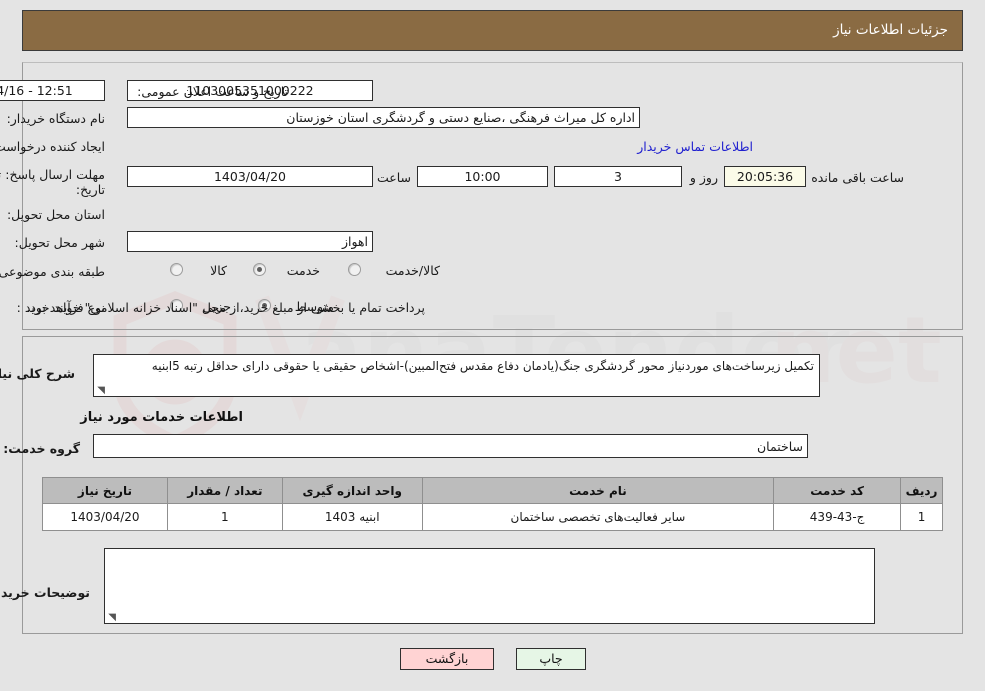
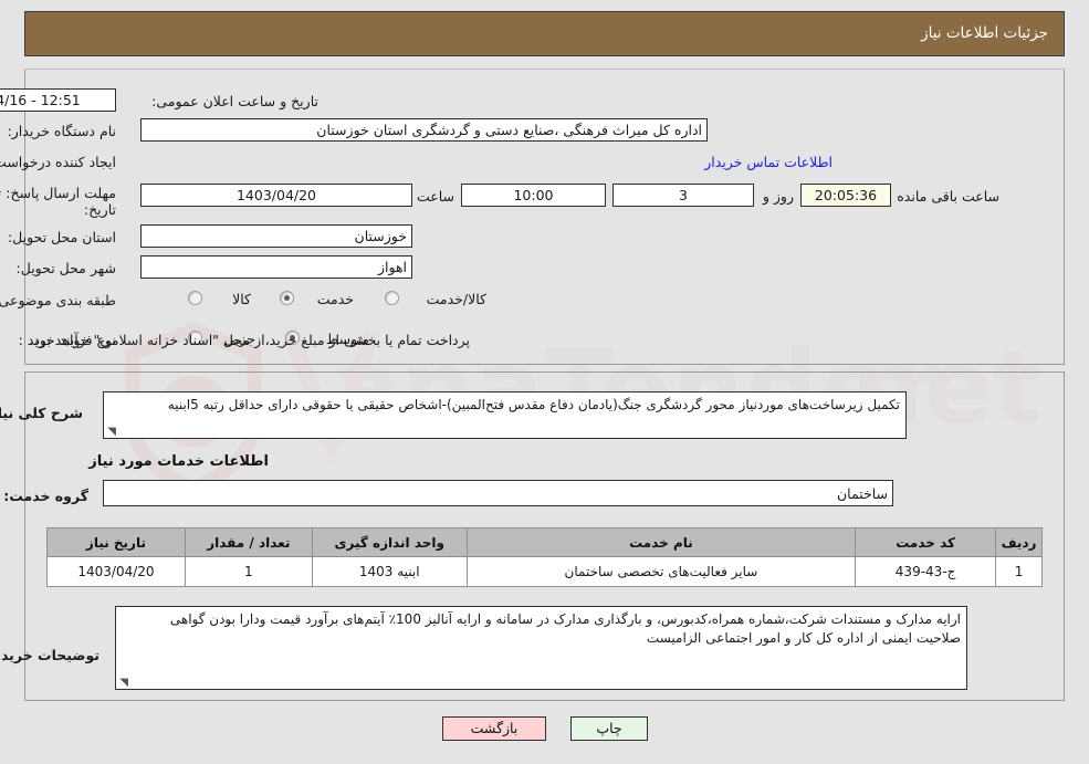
  anaTender
  .net
  جزئیات اطلاعات نیاز
- 1103005351000222
  تاریخ و ساعت اعلان عمومی:
  نام دستگاه خریدار:
  اداره کل میراث فرهنگی ،صنایع دستی و گردشگری استان خوزستان
  ایجاد کننده درخواست
  اطلاعات تماس خریدار
  مهلت ارسال پاسخ:
  تاریخ:
  1403/04/20
  ساعت
  10:00
  3
  روز و
  20:05:36
  ساعت باقی مانده
  استان محل تحویل:
+ خوزستان
  شهر محل تحویل:
  اهواز
  طبقه بندی موضوعی
  کالا
  خدمت
  کالا/خدمت
  نوع فرآیند خرید :
  جزیی
  متوسط
  پرداخت تمام یا بخشی از مبلغ خرید،از محل "اسناد خزانه اسلامی" خواهد بود.
  شرح کلی نیا
  تکمیل زیرساخت‌های موردنیاز محور گردشگری جنگ(یادمان دفاع مقدس فتح‌المبین)-اشخاص حقیقی یا حقوقی دارای حداقل رتبه 5ابنیه
  ◥
  اطلاعات خدمات مورد نیاز
  گروه خدمت:
  ساختمان
  ردیف	کد خدمت	نام خدمت	واحد اندازه گیری	تعداد / مقدار	تاریخ نیاز
  1	ج-43-439	سایر فعالیتهای تخصصی ساختمان	ابنیه 1403	1	1403/04/20
  توضیحات خرید
+ ارایه مدارک و مستندات شرکت،شماره همراه،کدبورس، و بارگذاری مدارک در سامانه و ارایه آنالیز 100٪ آیتم‌های برآورد قیمت ودارا بودن گواهی صلاحیت ایمنی از اداره کل کار و امور اجتماعی الزامیست
  ◥
  چاپ
  بازگشت
